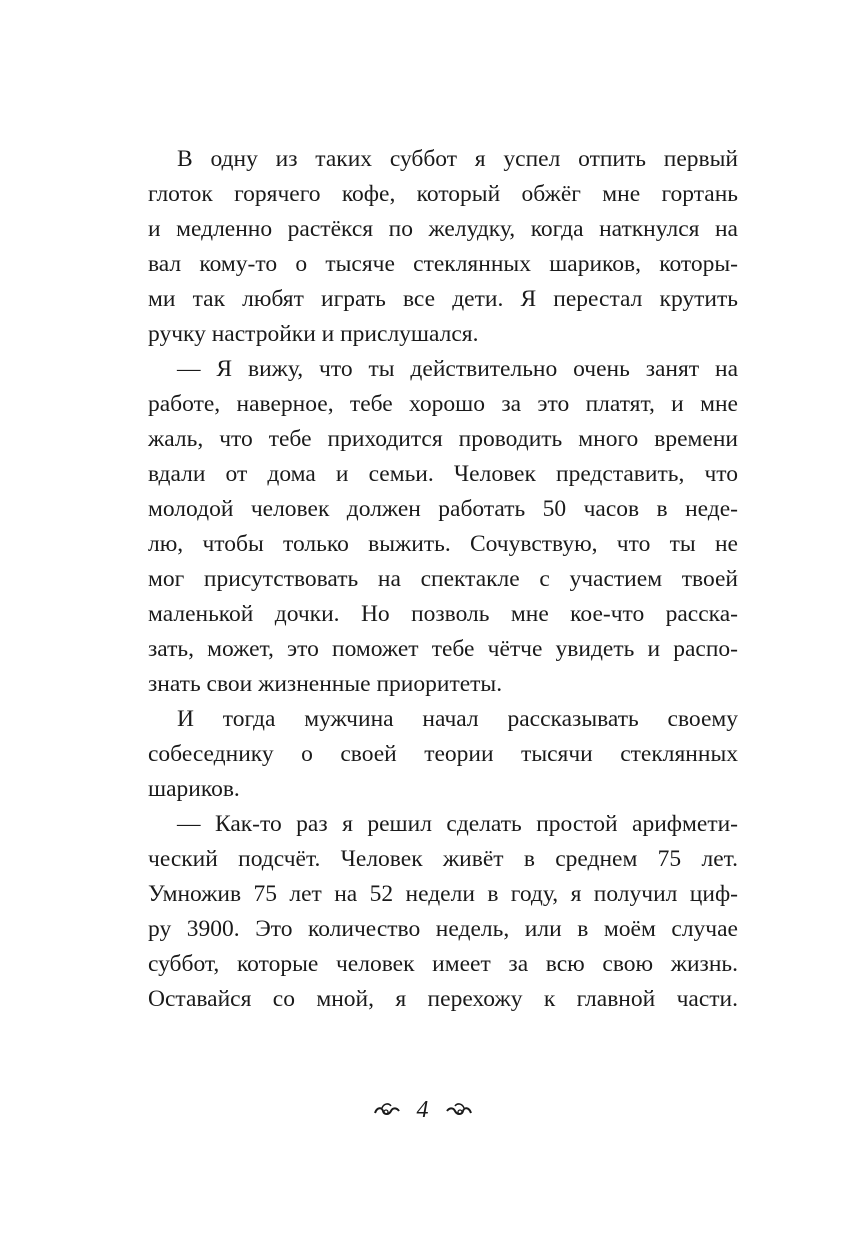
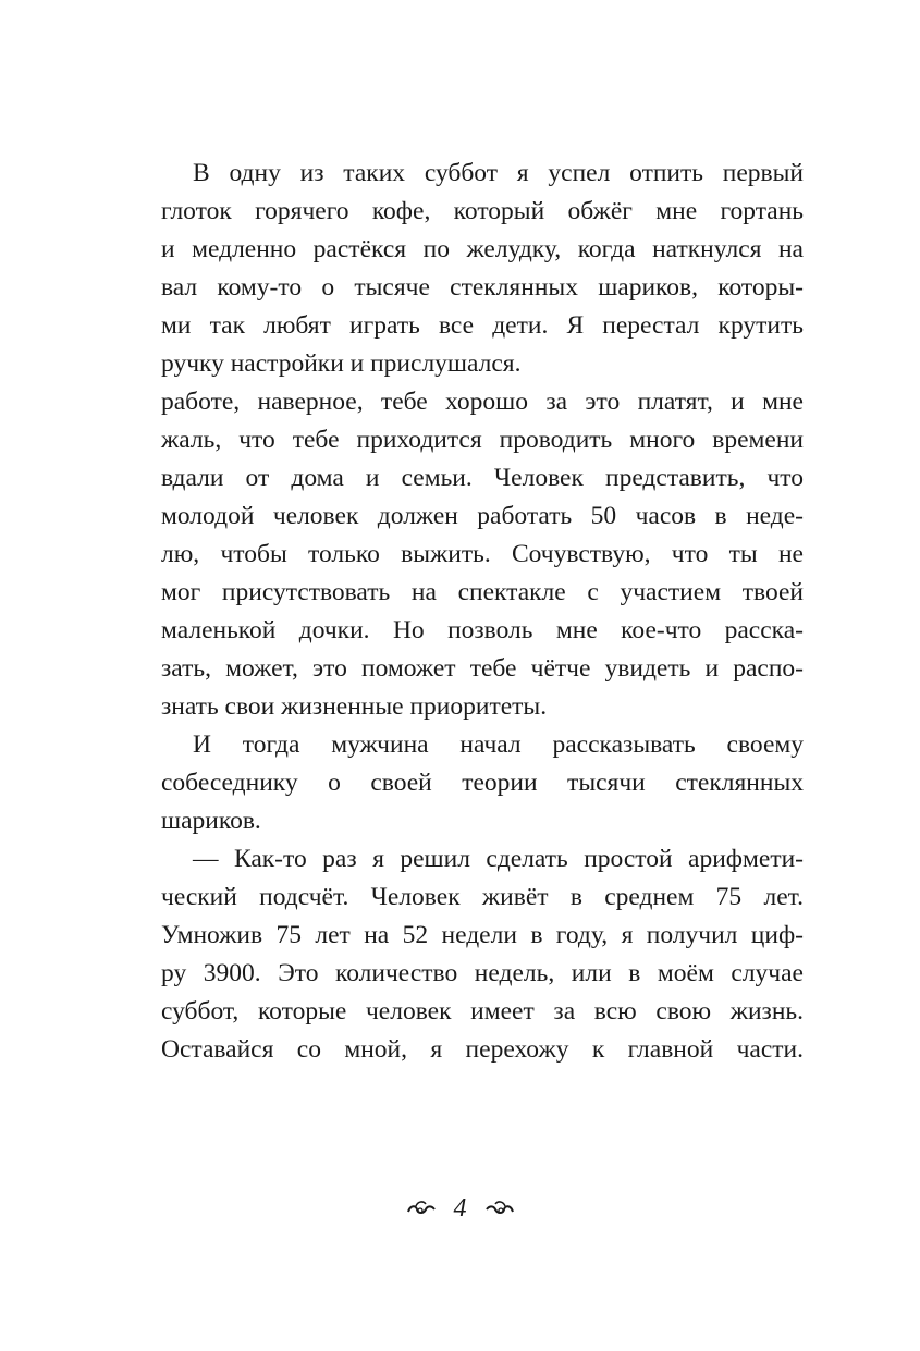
  В одну из таких суббот я успел отпить первый
  глоток горячего кофе, который обжёг мне гортань
  и медленно растёкся по желудку, когда наткнулся на
  вал кому-то о тысяче стеклянных шариков, которы-
  ми так любят играть все дети. Я перестал крутить
  ручку настройки и прислушался.
- — Я вижу, что ты действительно очень занят на
  работе, наверное, тебе хорошо за это платят, и мне
  жаль, что тебе приходится проводить много времени
  вдали от дома и семьи. Человек представить, что
  молодой человек должен работать 50 часов в неде-
  лю, чтобы только выжить. Сочувствую, что ты не
  мог присутствовать на спектакле с участием твоей
  маленькой дочки. Но позволь мне кое-что расска-
  зать, может, это поможет тебе чётче увидеть и распо-
  знать свои жизненные приоритеты.
  И тогда мужчина начал рассказывать своему
  собеседнику о своей теории тысячи стеклянных
  шариков.
  — Как-то раз я решил сделать простой арифмети-
  ческий подсчёт. Человек живёт в среднем 75 лет.
  Умножив 75 лет на 52 недели в году, я получил циф-
  ру 3900. Это количество недель, или в моём случае
  суббот, которые человек имеет за всю свою жизнь.
  Оставайся со мной, я перехожу к главной части.
  4
